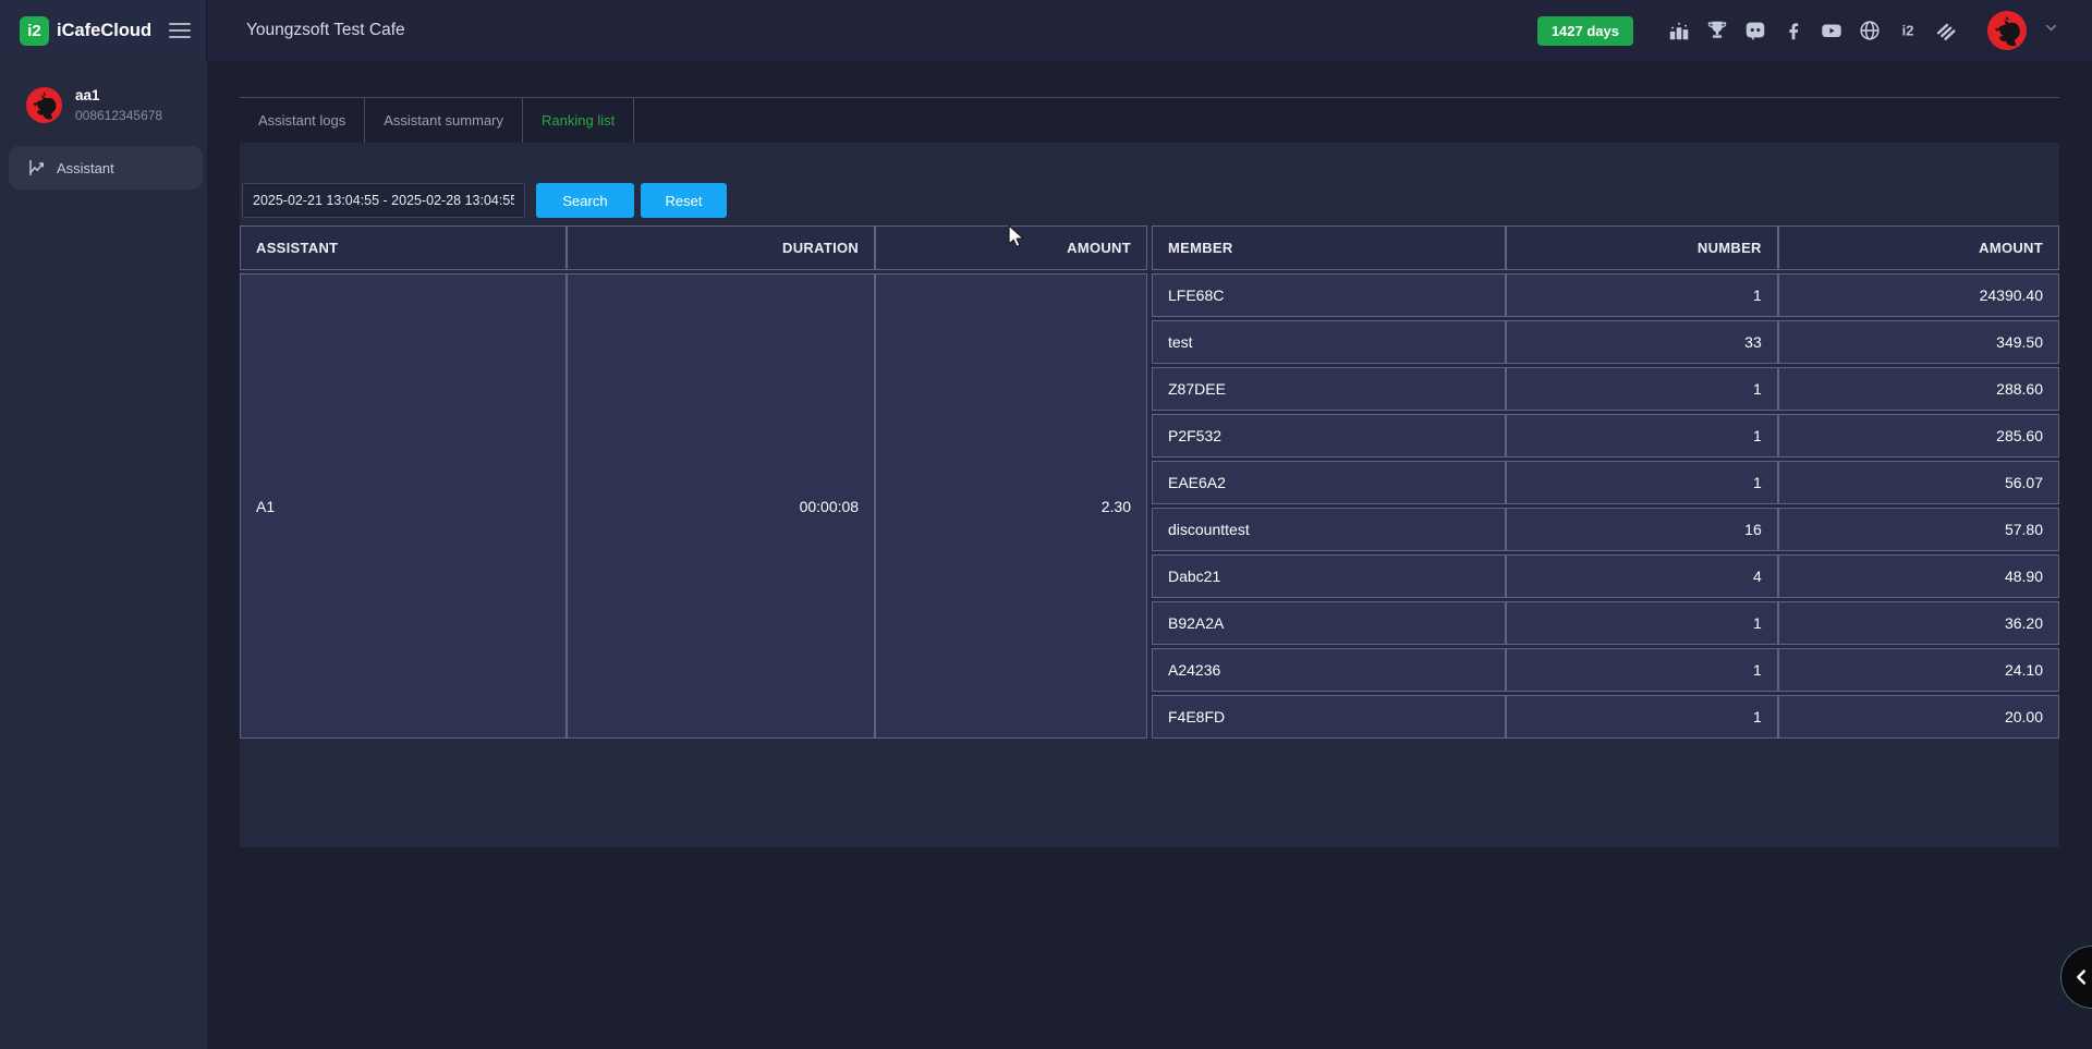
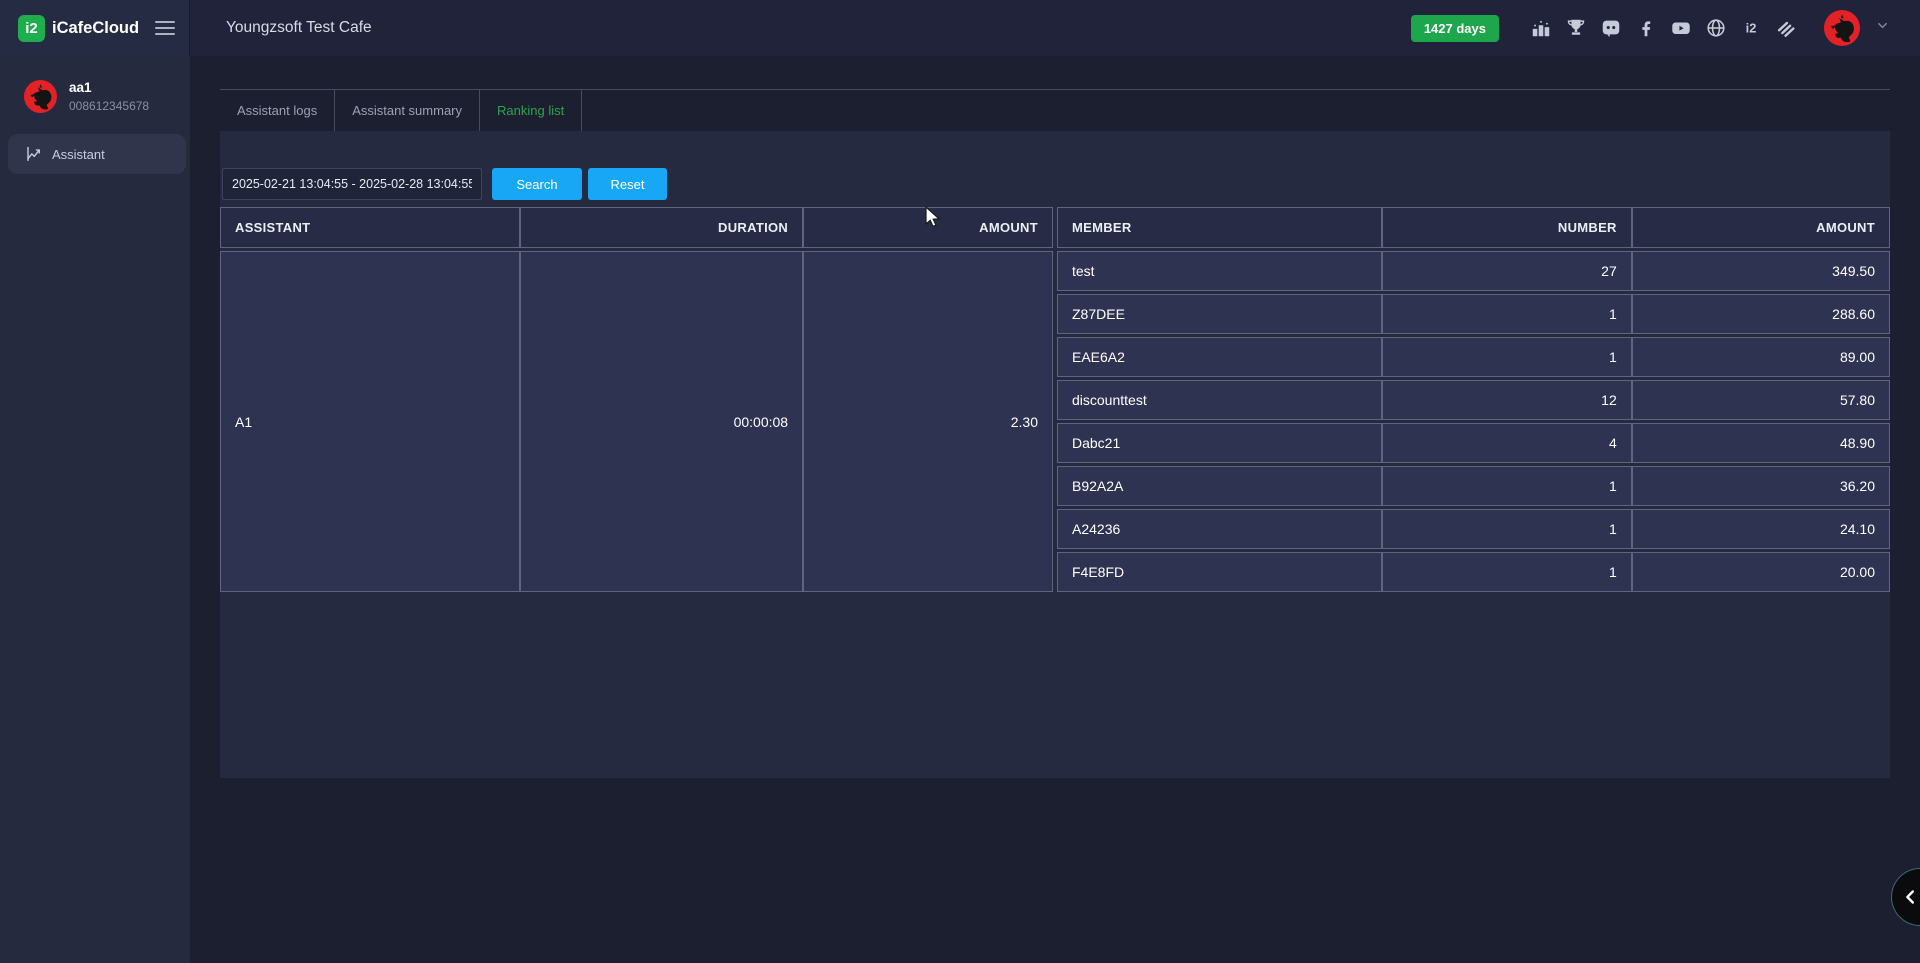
  i2
  iCafeCloud
  Youngzsoft Test Cafe
  1427 days
  i2
  aa1
  008612345678
  Assistant
  Assistant logs
  Assistant summary
  Ranking list
  2025-02-21 13:04:55 - 2025-02-28 13:04:55
  Search
  Reset
  ASSISTANT	DURATION	AMOUNT
  A1	00:00:08	2.30
  MEMBER	NUMBER	AMOUNT
- LFE68C	1	24390.40
- test	33	349.50
+ test	27	349.50
  Z87DEE	1	288.60
- P2F532	1	285.60
- EAE6A2	1	56.07
+ EAE6A2	1	89.00
- discounttest	16	57.80
+ discounttest	12	57.80
  Dabc21	4	48.90
  B92A2A	1	36.20
  A24236	1	24.10
  F4E8FD	1	20.00
